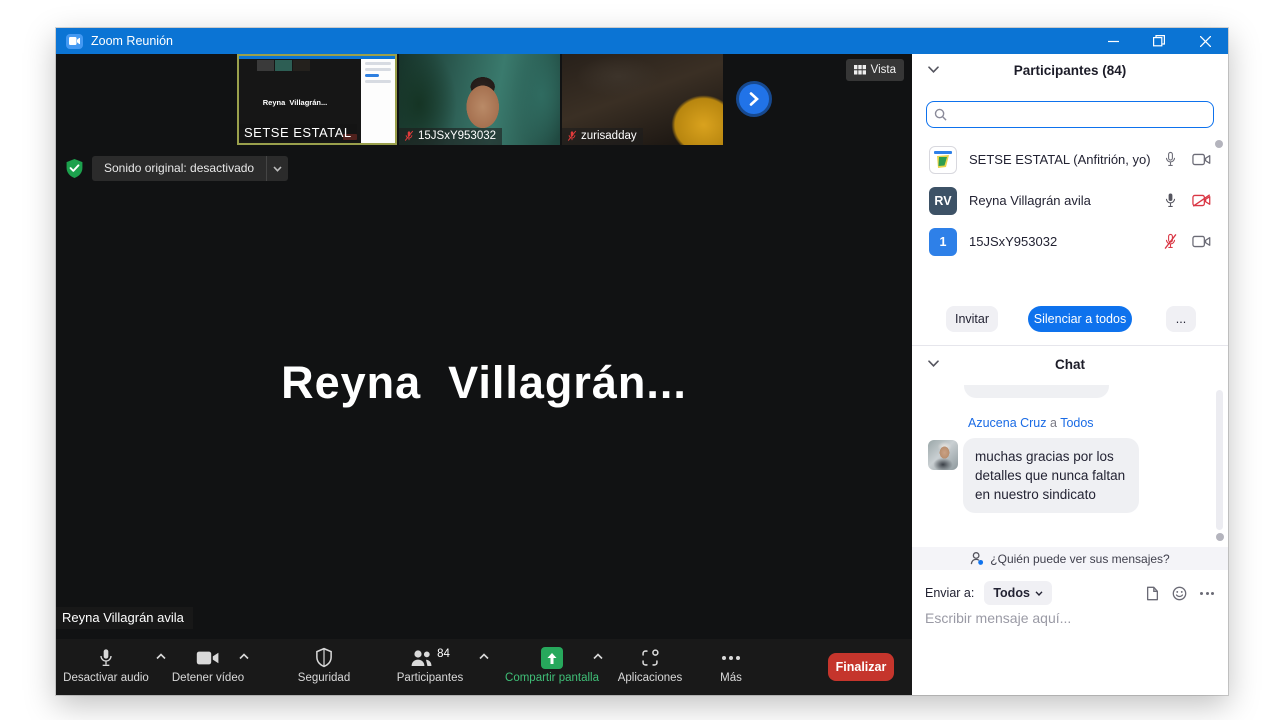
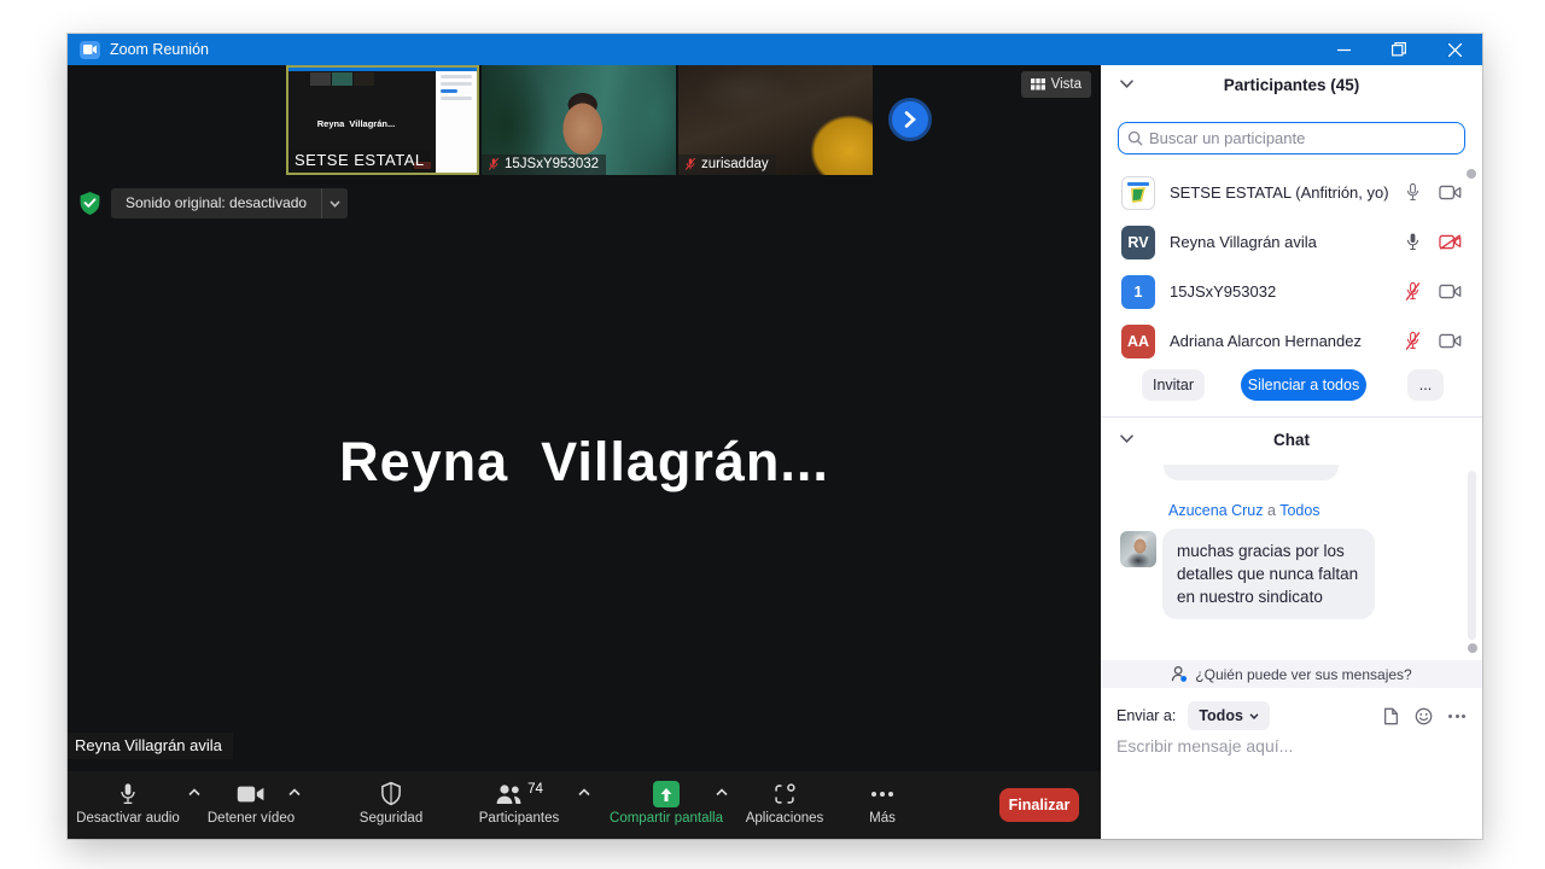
  Zoom Reunión
  Reyna Villagrán...
  SETSE ESTATAL
  15JSxY953032
  zurisadday
  Vista
  Sonido original: desactivado
  Reyna Villagrán...
  Reyna Villagrán avila
  Desactivar audio
  Detener vídeo
  Seguridad
- 84
+ 74
  Participantes
  Compartir pantalla
  Aplicaciones
  Más
  Finalizar
- Participantes (84)
+ Participantes (45)
+ Buscar un participante
  SETSE ESTATAL (Anfitrión, yo)
  RV
  Reyna Villagrán avila
  1
  15JSxY953032
+ AA
+ Adriana Alarcon Hernandez
  Invitar
  Silenciar a todos
  ...
  Chat
  Azucena Cruz a Todos
  muchas gracias por los detalles que nunca faltan en nuestro sindicato
  ¿Quién puede ver sus mensajes?
  Enviar a:
  Todos
  Escribir mensaje aquí...
